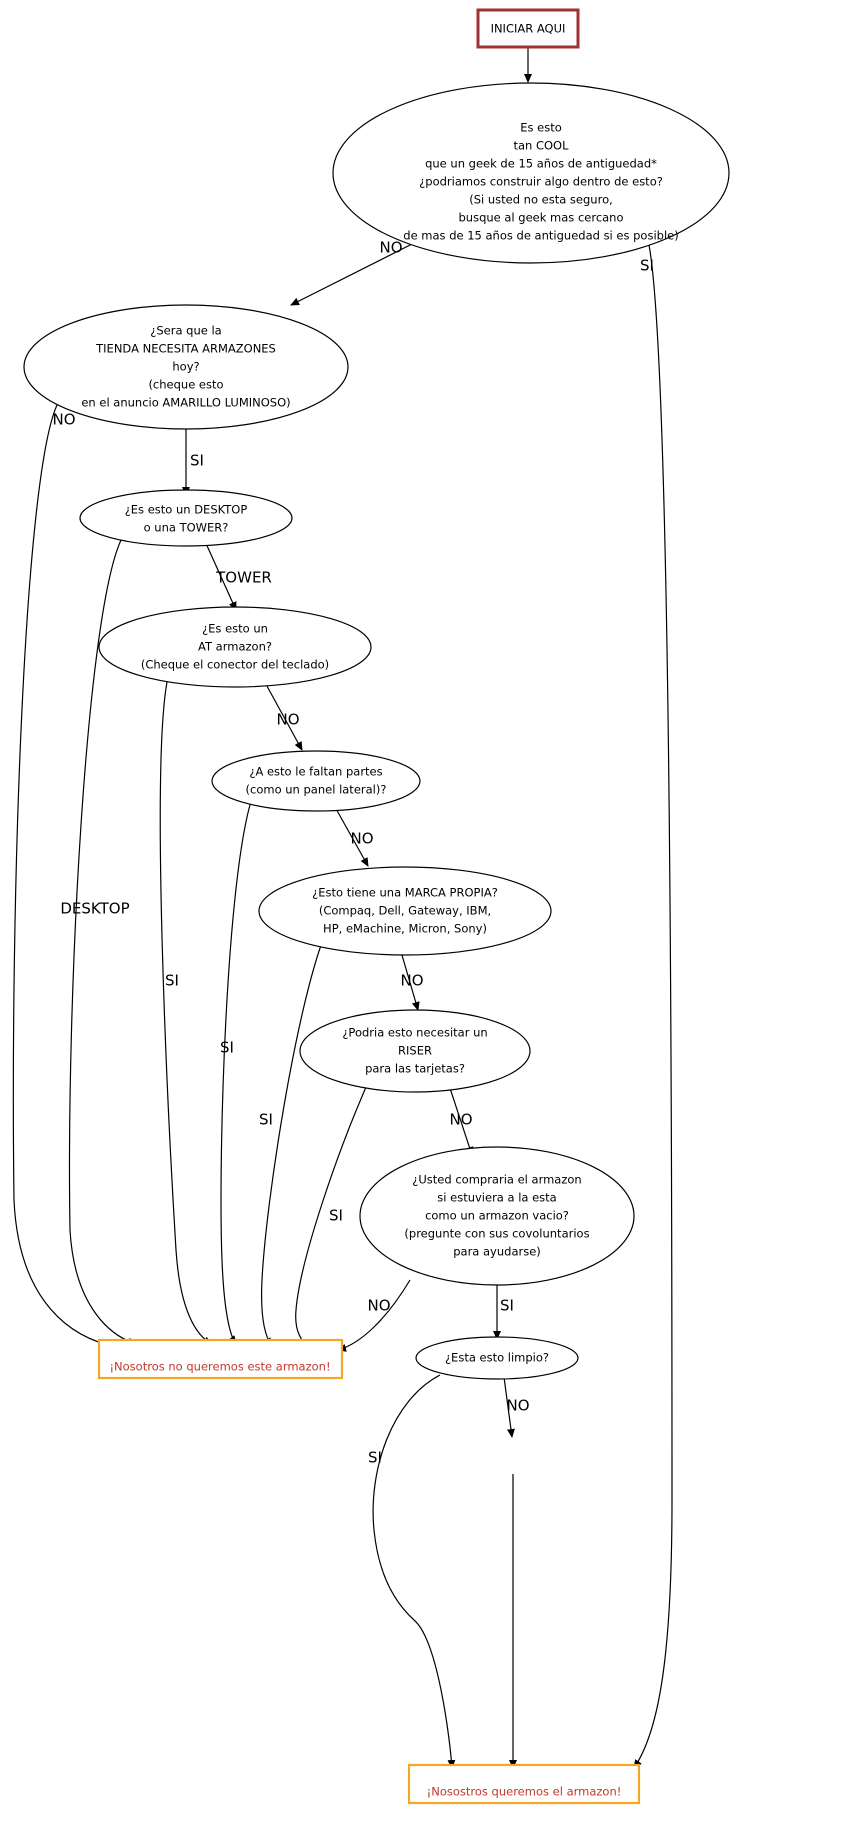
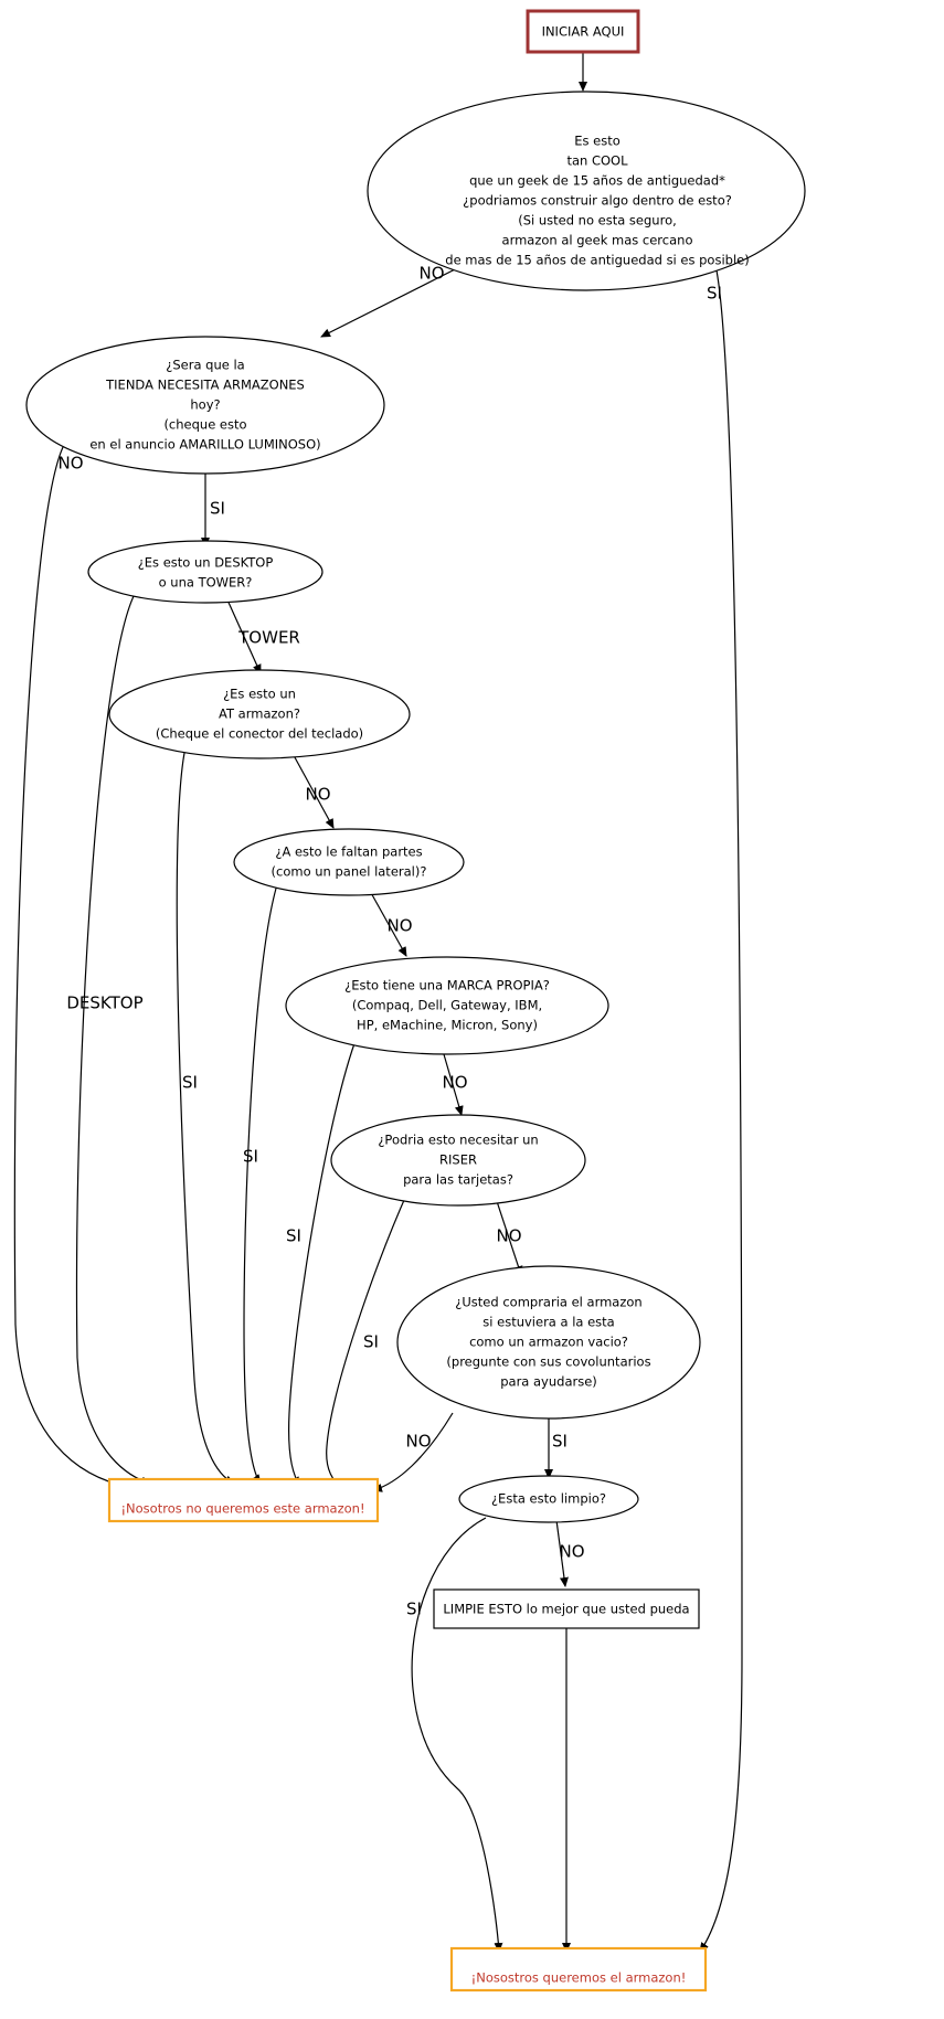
  NO
  SI
  NO
  SI
  TOWER
  DESKTOP
  SI
  NO
  SI
  NO
  SI
  NO
  SI
  NO
  NO
  SI
  NO
  SI
  INICIAR AQUI
  Es esto
  tan COOL
  que un geek de 15 años de antiguedad*
  ¿podriamos construir algo dentro de esto?
  (Si usted no esta seguro,
- busque al geek mas cercano
+ armazon al geek mas cercano
  de mas de 15 años de antiguedad si es posible)
  ¿Sera que la
  TIENDA NECESITA ARMAZONES
  hoy?
  (cheque esto
  en el anuncio AMARILLO LUMINOSO)
  ¿Es esto un DESKTOP
  o una TOWER?
  ¿Es esto un
  AT armazon?
  (Cheque el conector del teclado)
  ¿A esto le faltan partes
  (como un panel lateral)?
  ¿Esto tiene una MARCA PROPIA?
  (Compaq, Dell, Gateway, IBM,
  HP, eMachine, Micron, Sony)
  ¿Podria esto necesitar un
  RISER
  para las tarjetas?
  ¿Usted compraria el armazon
  si estuviera a la esta
  como un armazon vacio?
  (pregunte con sus covoluntarios
  para ayudarse)
  ¿Esta esto limpio?
+ LIMPIE ESTO lo mejor que usted pueda
  ¡Nosotros no queremos este armazon!
  ¡Nosostros queremos el armazon!
